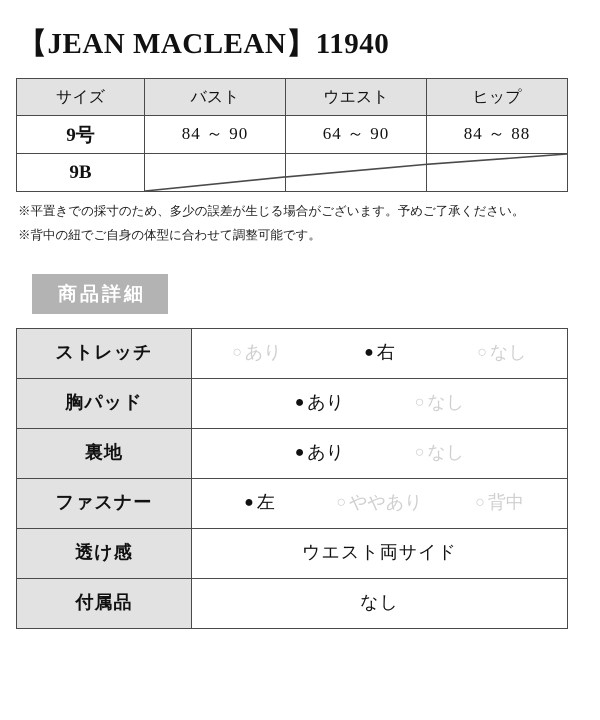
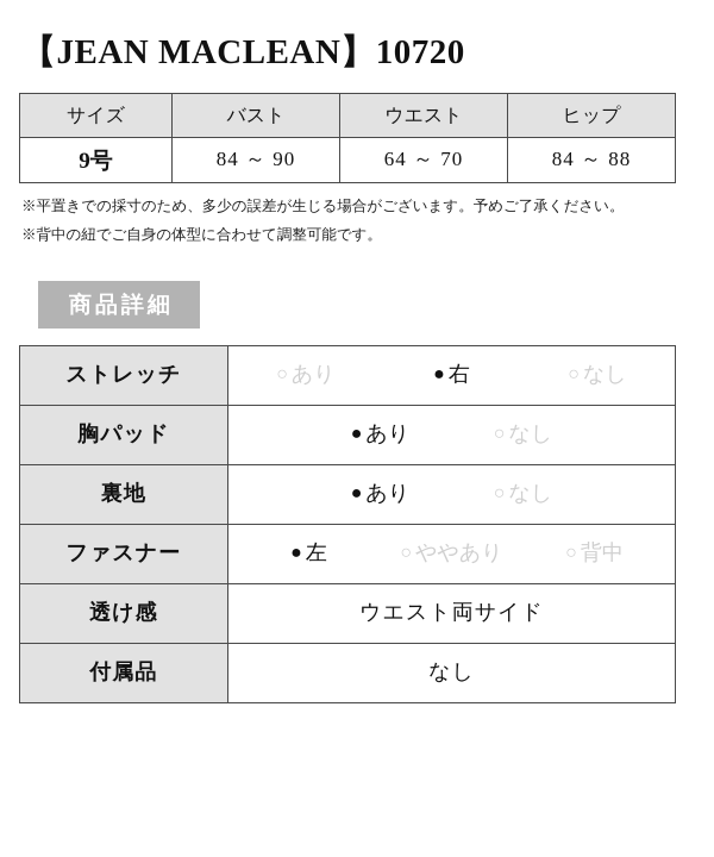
- 【JEAN MACLEAN】11940
+ 【JEAN MACLEAN】10720
  サイズ	バスト	ウエスト	ヒップ
- 9号	84 ～ 90	64 ～ 90	84 ～ 88
+ 9号	84 ～ 90	64 ～ 70	84 ～ 88
- 9B
  ※平置きでの採寸のため、多少の誤差が生じる場合がございます。予めご了承ください。
  ※背中の紐でご自身の体型に合わせて調整可能です。
  商品詳細
  ストレッチ	○ あり ● 右 ○ なし
  胸パッド	● あり ○ なし
  裏地	● あり ○ なし
  ファスナー	● 左 ○ ややあり ○ 背中
  透け感	ウエスト両サイド
  付属品	なし
